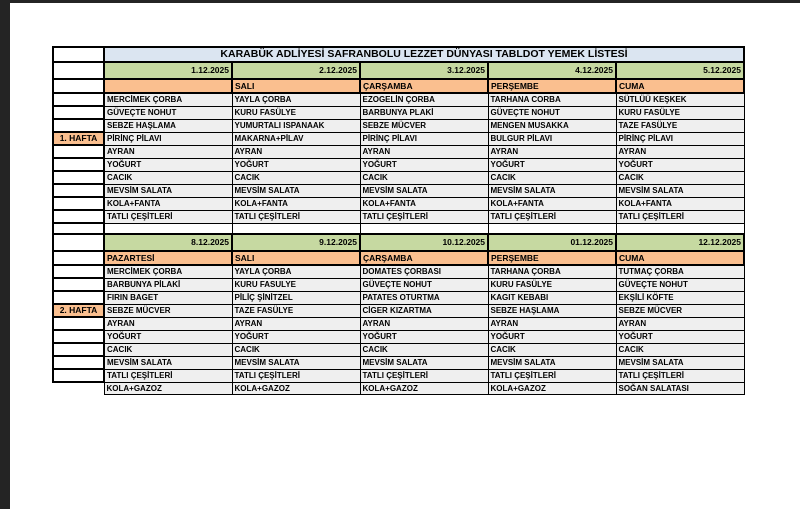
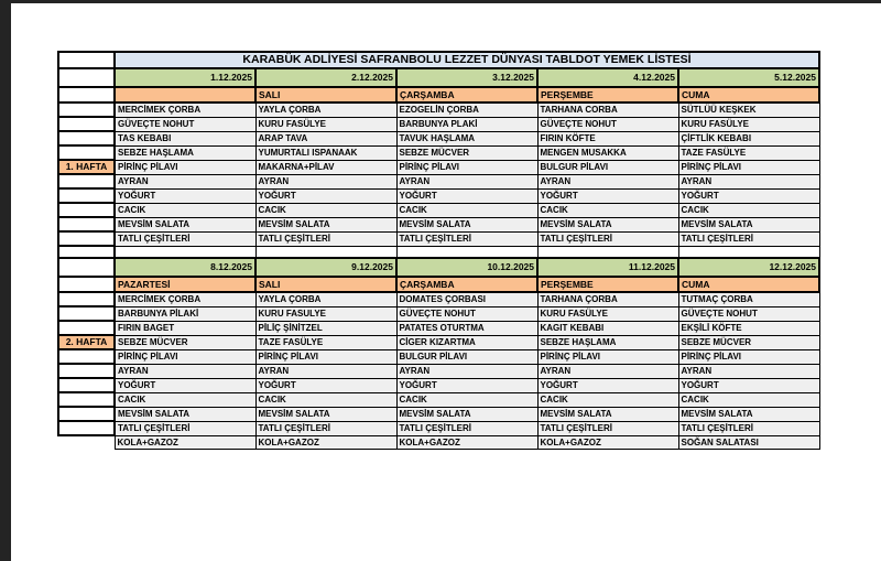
  	KARABÜK ADLİYESİ SAFRANBOLU LEZZET DÜNYASI TABLDOT YEMEK LİSTESİ
  	1.12.2025	2.12.2025	3.12.2025	4.12.2025	5.12.2025
  		SALI	ÇARŞAMBA	PERŞEMBE	CUMA
  	MERCİMEK ÇORBA	YAYLA ÇORBA	EZOGELİN ÇORBA	TARHANA CORBA	SÜTLÜÜ KEŞKEK
  	GÜVEÇTE NOHUT	KURU FASÜLYE	BARBUNYA PLAKİ	GÜVEÇTE NOHUT	KURU FASÜLYE
+ 	TAS KEBABI	ARAP TAVA	TAVUK HAŞLAMA	FIRIN KÖFTE	ÇİFTLİK KEBABI
  	SEBZE HAŞLAMA	YUMURTALI ISPANAAK	SEBZE MÜCVER	MENGEN MUSAKKA	TAZE FASÜLYE
  1. HAFTA	PİRİNÇ PİLAVI	MAKARNA+PİLAV	PİRİNÇ PİLAVI	BULGUR PİLAVI	PİRİNÇ PİLAVI
  	AYRAN	AYRAN	AYRAN	AYRAN	AYRAN
  	YOĞURT	YOĞURT	YOĞURT	YOĞURT	YOĞURT
  	CACIK	CACIK	CACIK	CACIK	CACIK
  	MEVSİM SALATA	MEVSİM SALATA	MEVSİM SALATA	MEVSİM SALATA	MEVSİM SALATA
- 	KOLA+FANTA	KOLA+FANTA	KOLA+FANTA	KOLA+FANTA	KOLA+FANTA
  	TATLI ÇEŞİTLERİ	TATLI ÇEŞİTLERİ	TATLI ÇEŞİTLERİ	TATLI ÇEŞİTLERİ	TATLI ÇEŞİTLERİ
- 	8.12.2025	9.12.2025	10.12.2025	01.12.2025	12.12.2025
+ 	8.12.2025	9.12.2025	10.12.2025	11.12.2025	12.12.2025
  	PAZARTESİ	SALI	ÇARŞAMBA	PERŞEMBE	CUMA
  	MERCİMEK ÇORBA	YAYLA ÇORBA	DOMATES ÇORBASI	TARHANA ÇORBA	TUTMAÇ ÇORBA
  	BARBUNYA PİLAKİ	KURU FASULYE	GÜVEÇTE NOHUT	KURU FASÜLYE	GÜVEÇTE NOHUT
  	FIRIN BAGET	PİLİÇ ŞİNİTZEL	PATATES OTURTMA	KAGIT KEBABI	EKŞİLİ KÖFTE
  2. HAFTA	SEBZE MÜCVER	TAZE FASÜLYE	CİGER KIZARTMA	SEBZE HAŞLAMA	SEBZE MÜCVER
+ 	PİRİNÇ PİLAVI	PİRİNÇ PİLAVI	BULGUR PİLAVI	PİRİNÇ PİLAVI	PİRİNÇ PİLAVI
  	AYRAN	AYRAN	AYRAN	AYRAN	AYRAN
  	YOĞURT	YOĞURT	YOĞURT	YOĞURT	YOĞURT
  	CACIK	CACIK	CACIK	CACIK	CACIK
  	MEVSİM SALATA	MEVSİM SALATA	MEVSİM SALATA	MEVSİM SALATA	MEVSİM SALATA
  	TATLI ÇEŞİTLERİ	TATLI ÇEŞİTLERİ	TATLI ÇEŞİTLERİ	TATLI ÇEŞİTLERİ	TATLI ÇEŞİTLERİ
  	KOLA+GAZOZ	KOLA+GAZOZ	KOLA+GAZOZ	KOLA+GAZOZ	SOĞAN SALATASI
